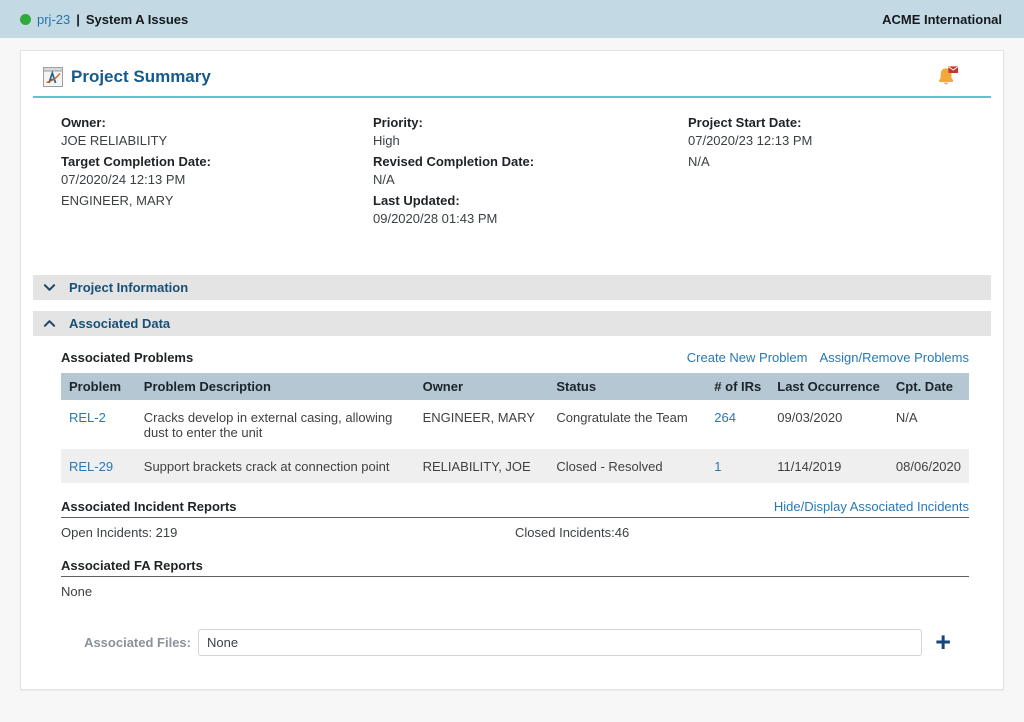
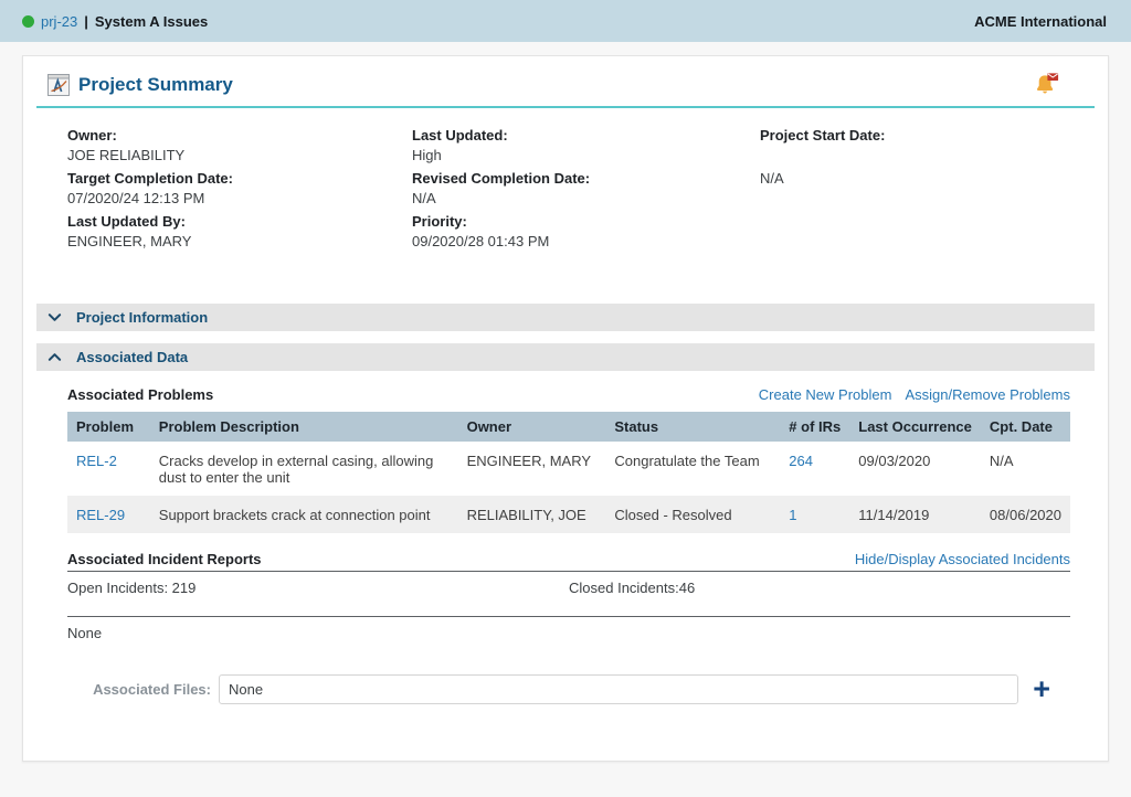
  prj-23
  |
  System A Issues
  ACME International
  Project Summary
  Owner:
  JOE RELIABILITY
- Priority:
+ Last Updated:
  High
  Project Start Date:
- 07/2020/23 12:13 PM
  Target Completion Date:
  07/2020/24 12:13 PM
  Revised Completion Date:
  N/A
  N/A
+ Last Updated By:
  ENGINEER, MARY
- Last Updated:
+ Priority:
  09/2020/28 01:43 PM
  Project Information
  Associated Data
  Associated Problems
  Create New Problem
  Assign/Remove Problems
  Problem	Problem Description	Owner	Status	# of IRs	Last Occurrence	Cpt. Date
  REL-2	Cracks develop in external casing, allowing dust to enter the unit	ENGINEER, MARY	Congratulate the Team	264	09/03/2020	N/A
  REL-29	Support brackets crack at connection point	RELIABILITY, JOE	Closed - Resolved	1	11/14/2019	08/06/2020
  Associated Incident Reports
  Hide/Display Associated Incidents
  Open Incidents: 219
  Closed Incidents:46
- Associated FA Reports
  None
  Associated Files:
  None
  +
